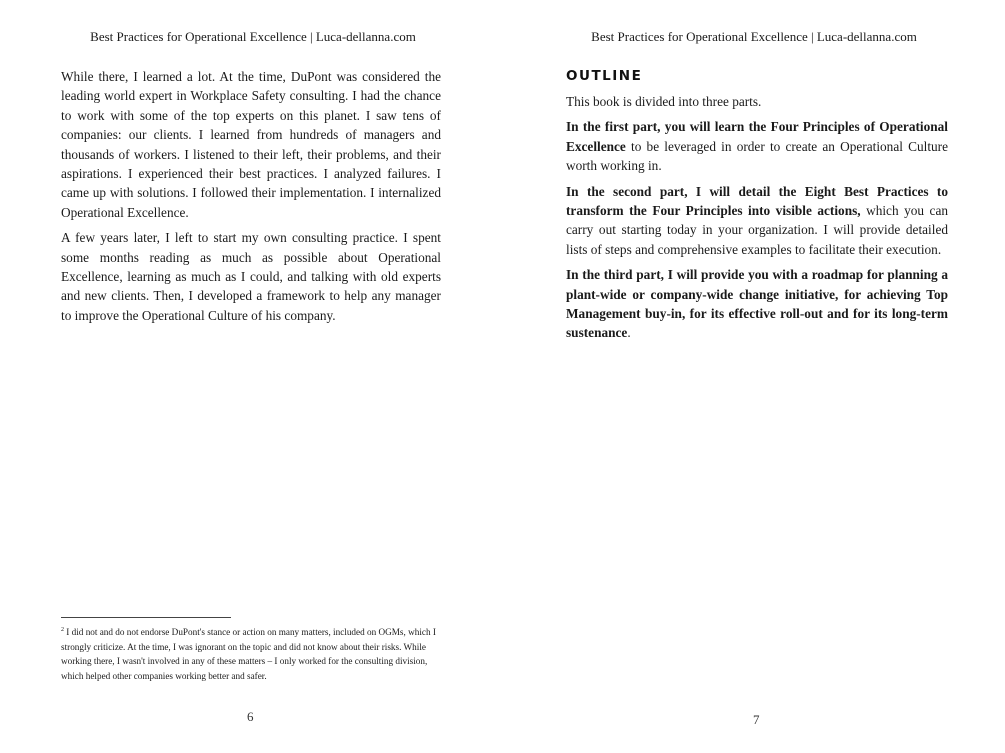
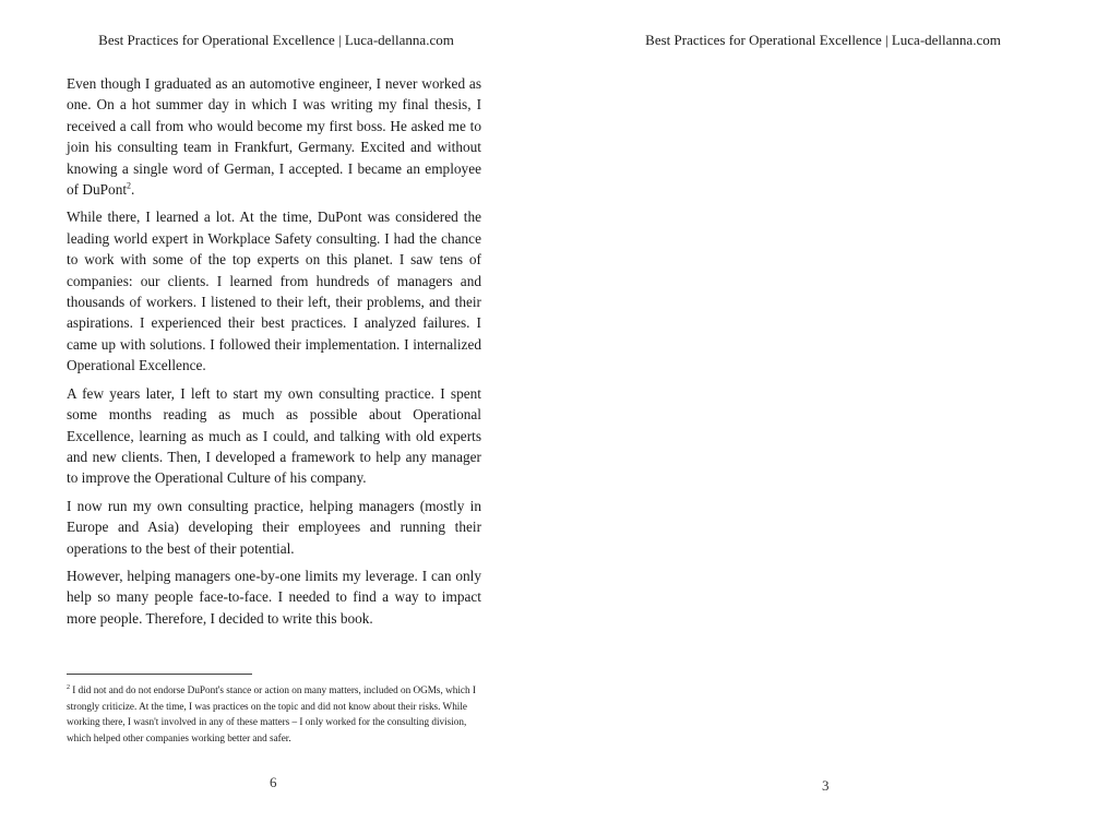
  Best Practices for Operational Excellence | Luca-dellanna.com
+ Even though I graduated as an automotive engineer, I never worked as one. On a hot summer day in which I was writing my final thesis, I received a call from who would become my first boss. He asked me to join his consulting team in Frankfurt, Germany. Excited and without knowing a single word of German, I accepted. I became an employee of DuPont2.
  While there, I learned a lot. At the time, DuPont was considered the leading world expert in Workplace Safety consulting. I had the chance to work with some of the top experts on this planet. I saw tens of companies: our clients. I learned from hundreds of managers and thousands of workers. I listened to their left, their problems, and their aspirations. I experienced their best practices. I analyzed failures. I came up with solutions. I followed their implementation. I internalized Operational Excellence.
  A few years later, I left to start my own consulting practice. I spent some months reading as much as possible about Operational Excellence, learning as much as I could, and talking with old experts and new clients. Then, I developed a framework to help any manager to improve the Operational Culture of his company.
+ I now run my own consulting practice, helping managers (mostly in Europe and Asia) developing their employees and running their operations to the best of their potential.
+ However, helping managers one-by-one limits my leverage. I can only help so many people face-to-face. I needed to find a way to impact more people. Therefore, I decided to write this book.
- I did not and do not endorse DuPont's stance or action on many matters, included on OGMs, which I strongly criticize. At the time, I was ignorant on the topic and did not know about their risks. While working there, I wasn't involved in any of these matters – I only worked for the consulting division, which helped other companies working better and safer.
+ I did not and do not endorse DuPont's stance or action on many matters, included on OGMs, which I strongly criticize. At the time, I was practices on the topic and did not know about their risks. While working there, I wasn't involved in any of these matters – I only worked for the consulting division, which helped other companies working better and safer.
  6
  Best Practices for Operational Excellence | Luca-dellanna.com
- OUTLINE
- This book is divided into three parts.
- In the first part, you will learn the Four Principles of Operational Excellence to be leveraged in order to create an Operational Culture worth working in.
- In the second part, I will detail the Eight Best Practices to transform the Four Principles into visible actions, which you can carry out starting today in your organization. I will provide detailed lists of steps and comprehensive examples to facilitate their execution.
- In the third part, I will provide you with a roadmap for planning a plant-wide or company-wide change initiative, for achieving Top Management buy-in, for its effective roll-out and for its long-term sustenance.
- 7
+ 3
